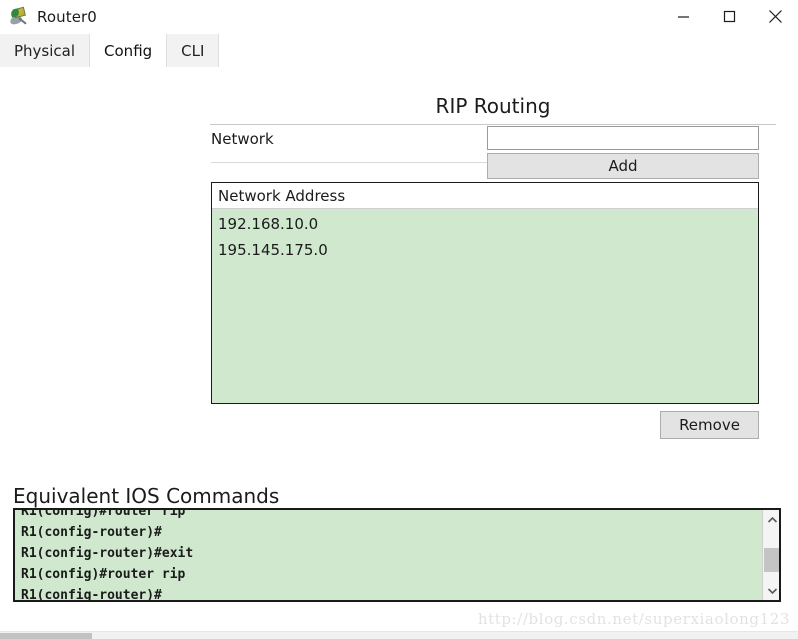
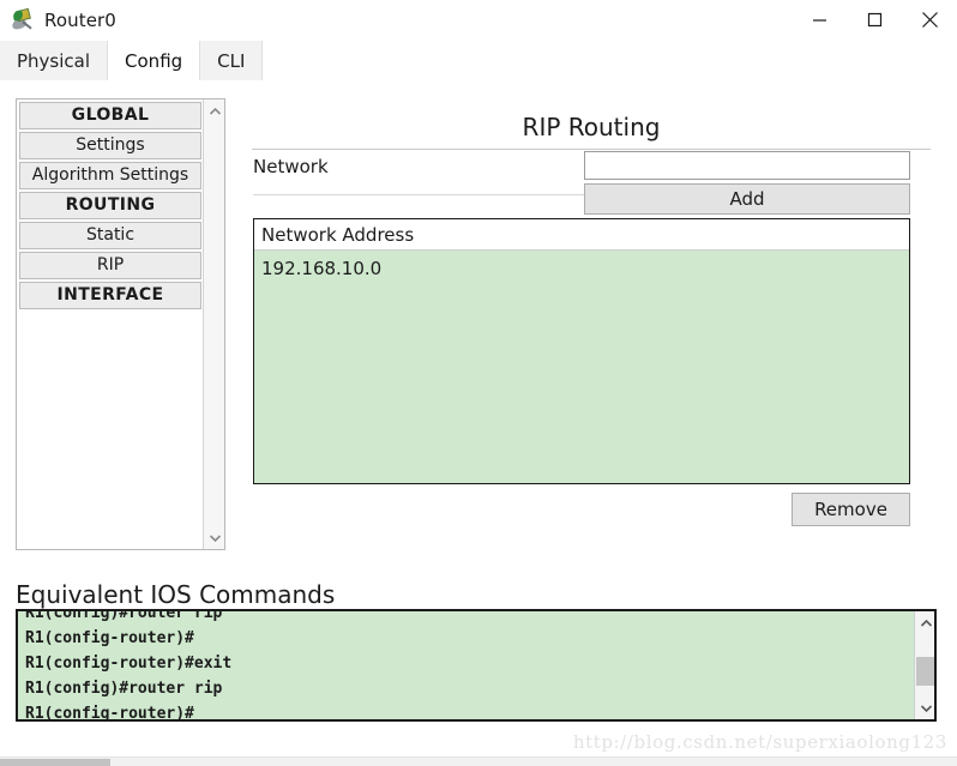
  Router0
  Physical
  Config
  CLI
+ GLOBAL
+ Settings
+ Algorithm Settings
+ ROUTING
+ Static
+ RIP
+ INTERFACE
  RIP Routing
  Network
  Add
  Network Address
  192.168.10.0
- 195.145.175.0
  Remove
  Equivalent IOS Commands
  R1(config)#router rip
  R1(config-router)#
  R1(config-router)#exit
  R1(config)#router rip
  R1(config-router)#
  http://blog.csdn.net/superxiaolong123
